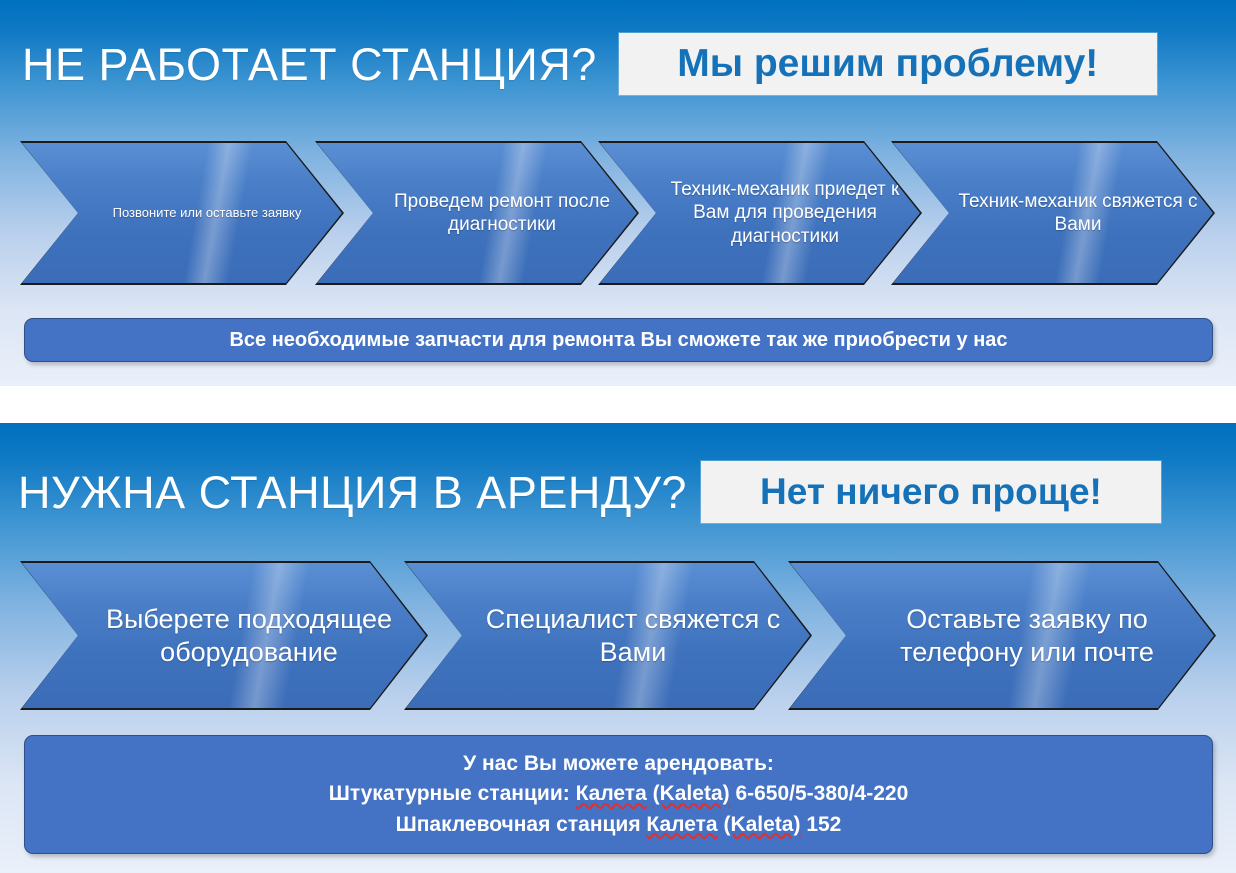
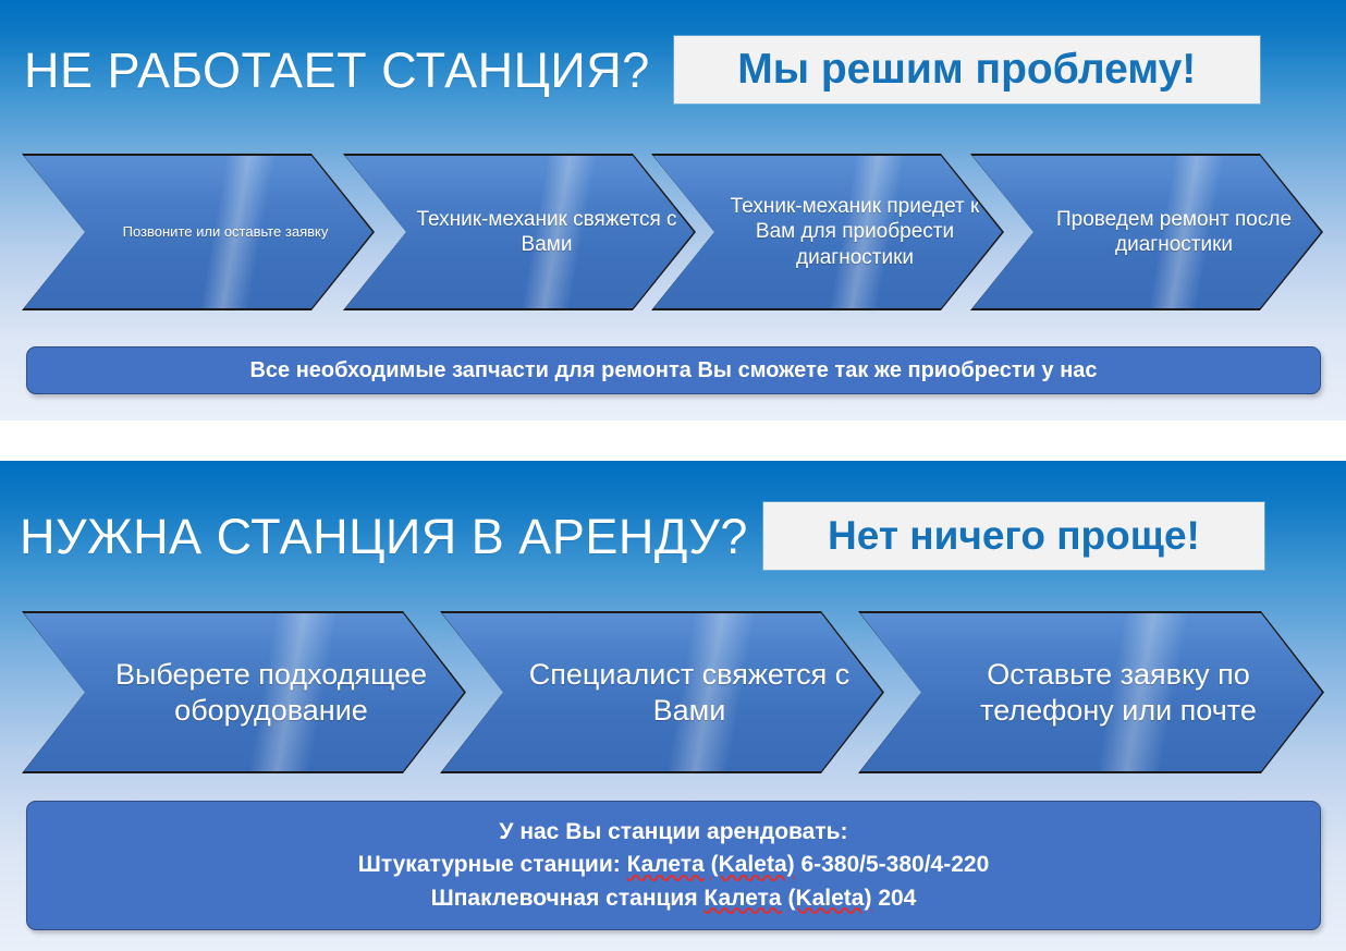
  НЕ РАБОТАЕТ СТАНЦИЯ?
  Мы решим проблему!
  Позвоните или оставьте заявку
- Проведем ремонт после диагностики
+ Техник-механик свяжется с Вами
- Техник-механик приедет к Вам для проведения диагностики
+ Техник-механик приедет к Вам для приобрести диагностики
- Техник-механик свяжется с Вами
+ Проведем ремонт после диагностики
  Все необходимые запчасти для ремонта Вы сможете так же приобрести у нас
  НУЖНА СТАНЦИЯ В АРЕНДУ?
  Нет ничего проще!
  Выберете подходящее оборудование
  Специалист свяжется с Вами
  Оставьте заявку по телефону или почте
- У нас Вы можете арендовать:
+ У нас Вы станции арендовать:
- Штукатурные станции: Калета (Kaleta) 6-650/5-380/4-220
+ Штукатурные станции: Калета (Kaleta) 6-380/5-380/4-220
- Шпаклевочная станция Калета (Kaleta) 152
+ Шпаклевочная станция Калета (Kaleta) 204
